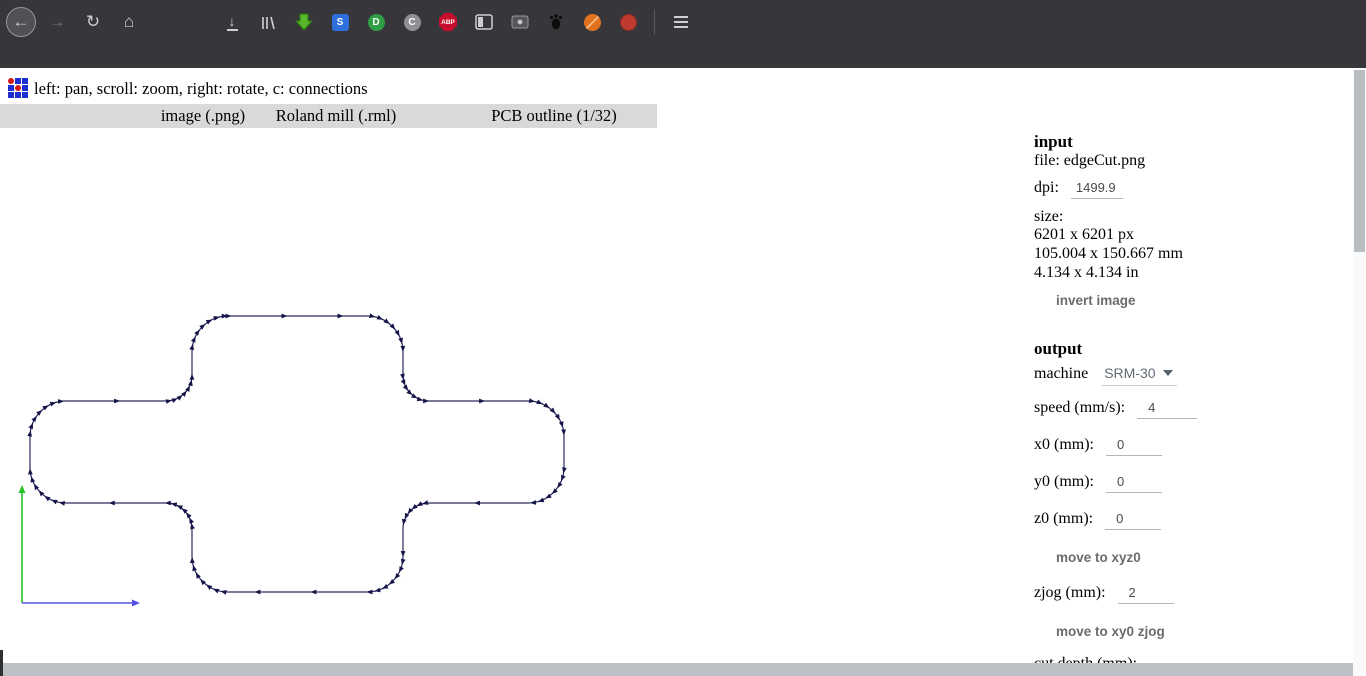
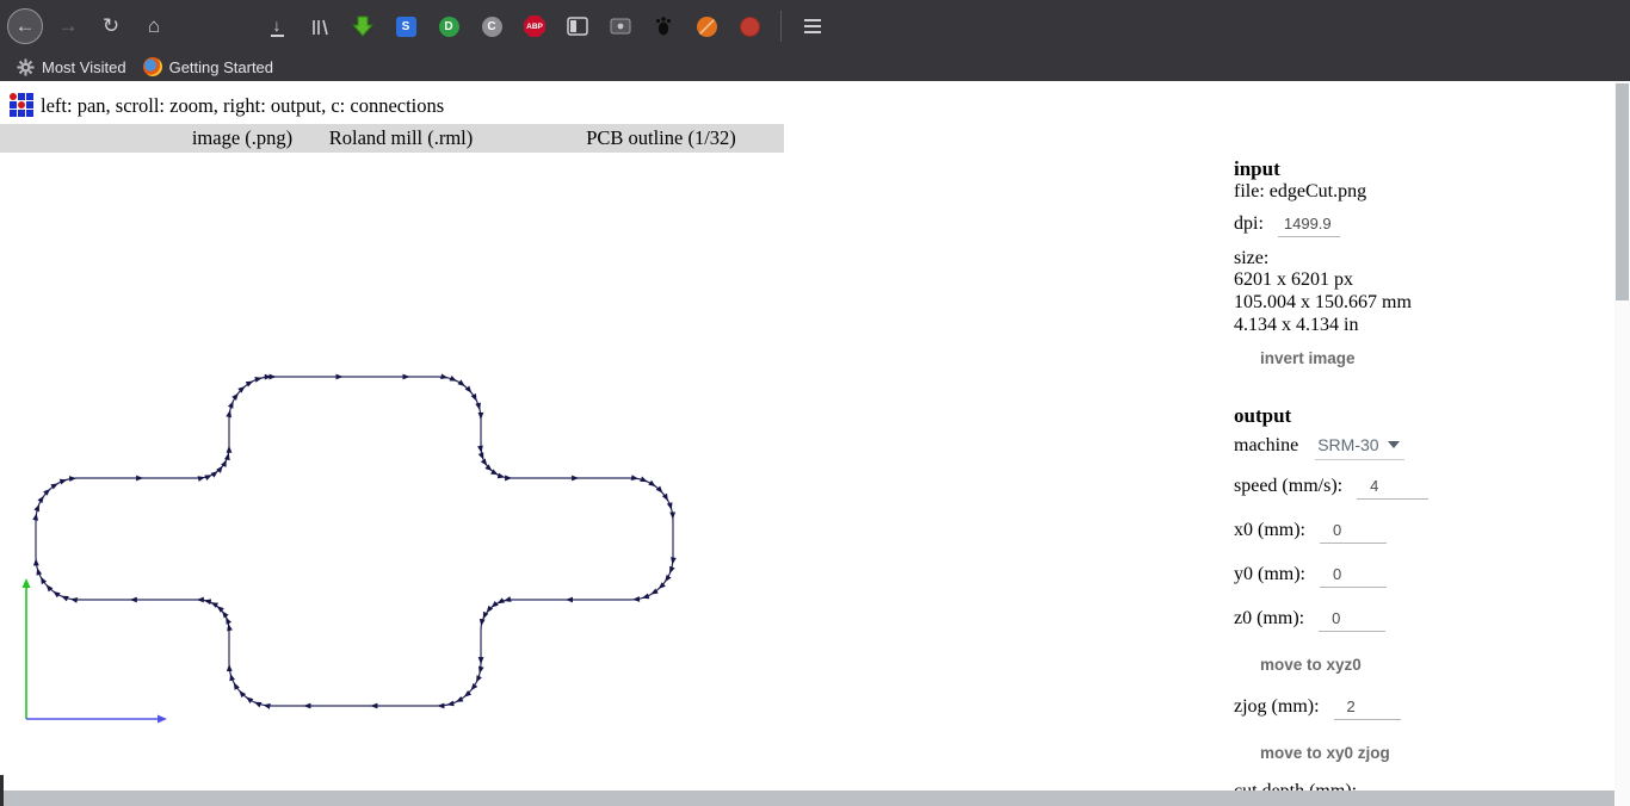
  ←
  →
  ↻
  ⌂
  ↓
  S
  D
  C
+ Most Visited
+ Getting Started
- left: pan, scroll: zoom, right: rotate, c: connections
+ left: pan, scroll: zoom, right: output, c: connections
  image (.png)
  Roland mill (.rml)
  PCB outline (1/32)
  input
  file: edgeCut.png
  dpi:
  1499.9
  size:
  6201 x 6201 px
  105.004 x 150.667 mm
  4.134 x 4.134 in
  invert image
  output
  machine
  SRM-30
  speed (mm/s):
  4
  x0 (mm):
  0
  y0 (mm):
  0
  z0 (mm):
  0
  move to xyz0
  zjog (mm):
  2
  move to xy0 zjog
